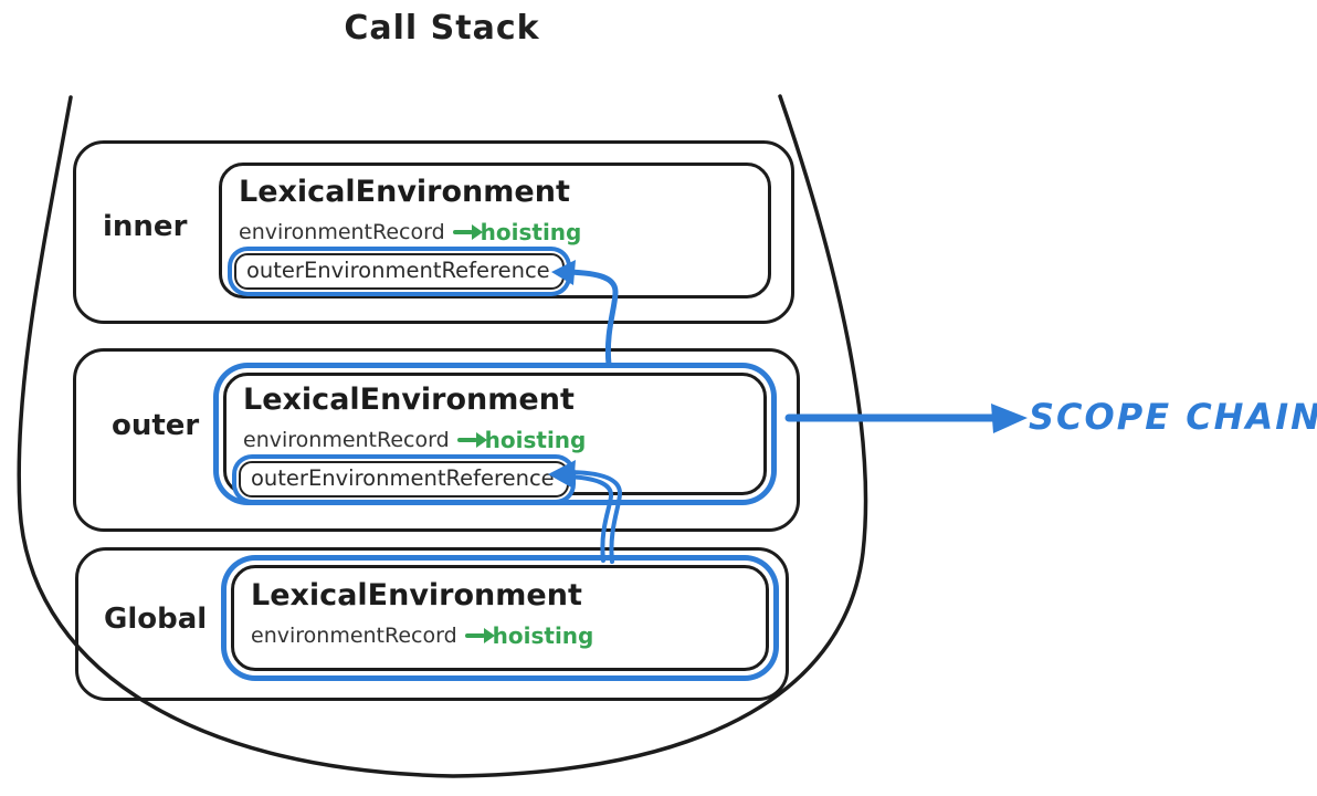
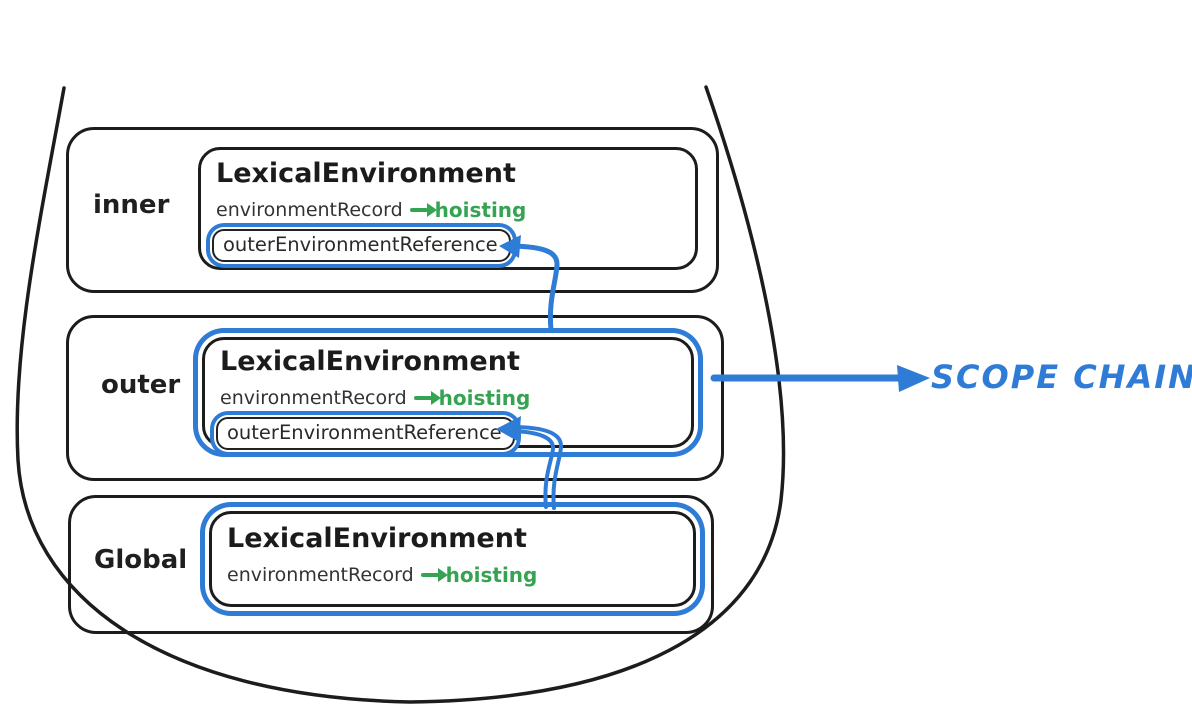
- Call Stack
  inner
  outer
  Global
  LexicalEnvironment
  environmentRecord
  hoisting
  outerEnvironmentReference
  LexicalEnvironment
  environmentRecord
  hoisting
  outerEnvironmentReference
  LexicalEnvironment
  environmentRecord
  hoisting
  SCOPE CHAIN
